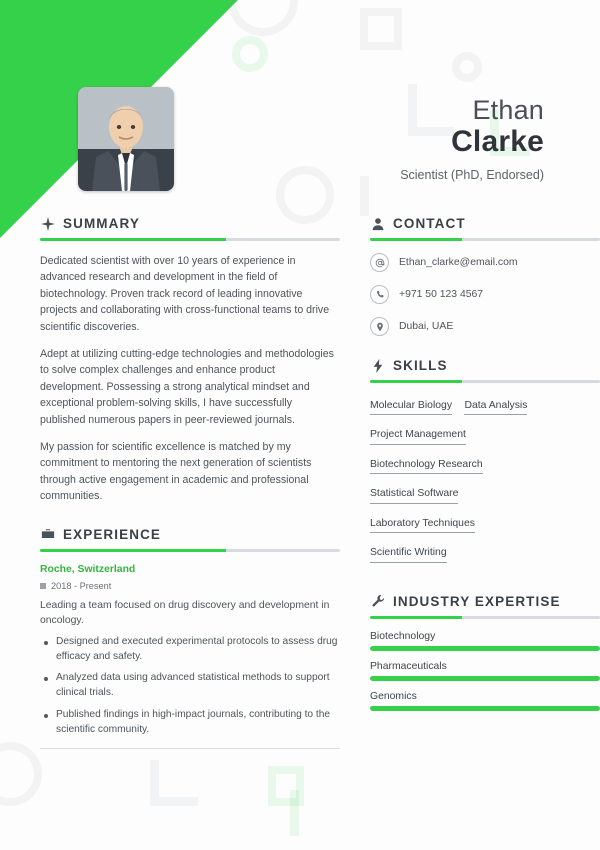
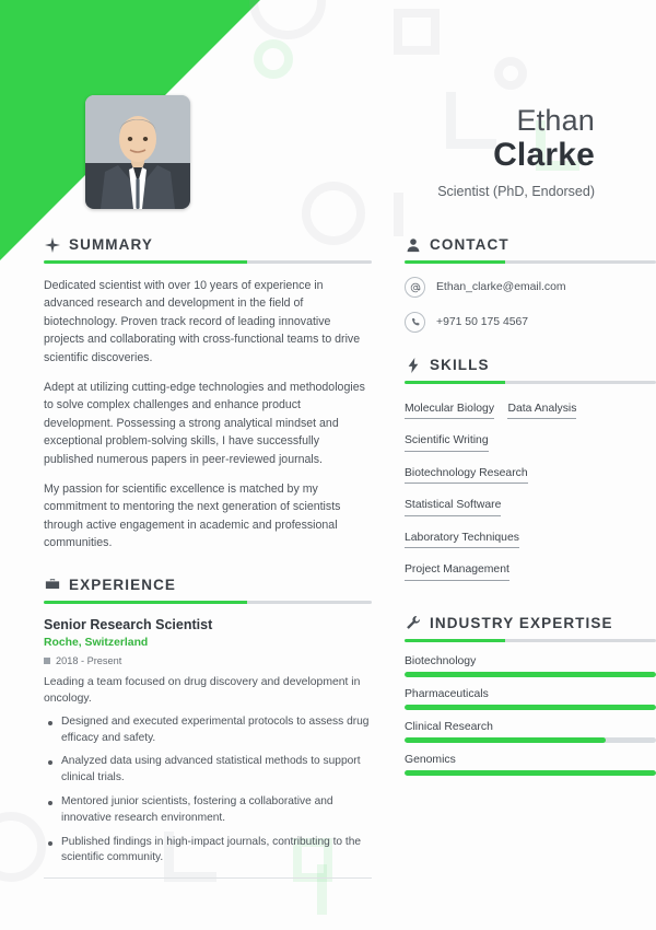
  Ethan
  Clarke
  Scientist (PhD, Endorsed)
  SUMMARY
  Dedicated scientist with over 10 years of experience in advanced research and development in the field of biotechnology. Proven track record of leading innovative projects and collaborating with cross-functional teams to drive scientific discoveries.
  Adept at utilizing cutting-edge technologies and methodologies to solve complex challenges and enhance product development. Possessing a strong analytical mindset and exceptional problem-solving skills, I have successfully published numerous papers in peer-reviewed journals.
  My passion for scientific excellence is matched by my commitment to mentoring the next generation of scientists through active engagement in academic and professional communities.
  EXPERIENCE
+ Senior Research Scientist
  Roche, Switzerland
  2018 - Present
  Leading a team focused on drug discovery and development in oncology.
  Designed and executed experimental protocols to assess drug efficacy and safety.
  Analyzed data using advanced statistical methods to support clinical trials.
+ Mentored junior scientists, fostering a collaborative and innovative research environment.
  Published findings in high-impact journals, contributing to the scientific community.
  CONTACT
  Ethan_clarke@email.com
- +971 50 123 4567
+ +971 50 175 4567
- Dubai, UAE
  SKILLS
  Molecular Biology Data Analysis
- Project Management
+ Scientific Writing
  Biotechnology Research
  Statistical Software
  Laboratory Techniques
- Scientific Writing
+ Project Management
  INDUSTRY EXPERTISE
  Biotechnology
  Pharmaceuticals
+ Clinical Research
  Genomics
